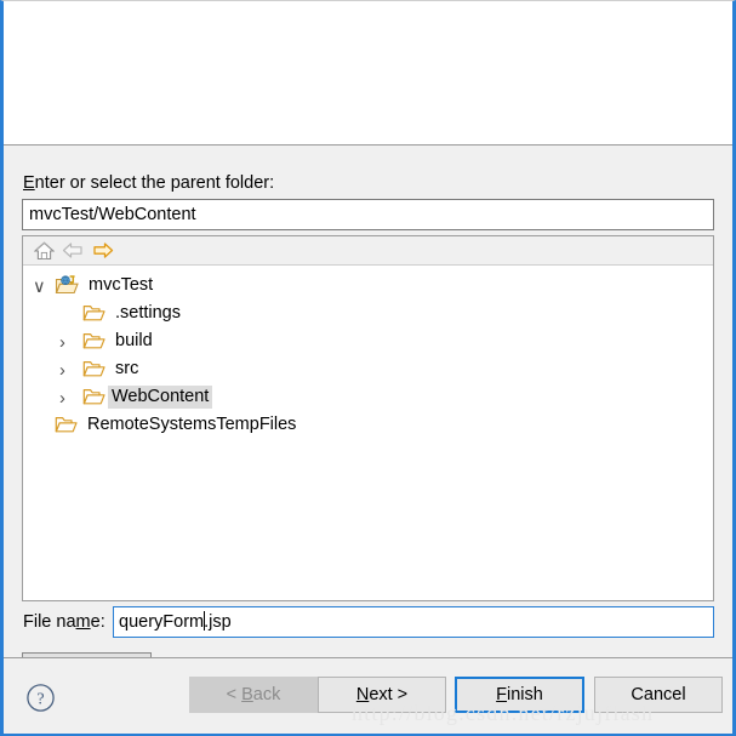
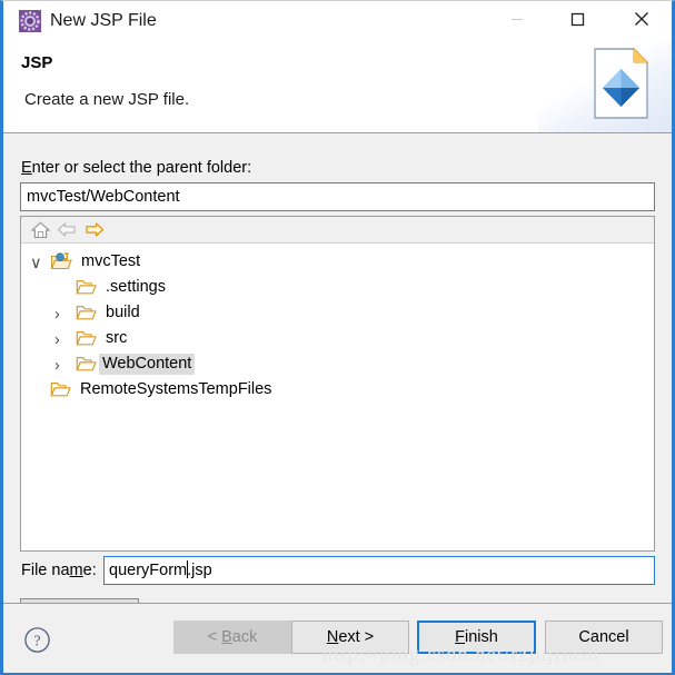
+ New JSP File
+ JSP
+ Create a new JSP file.
  Enter or select the parent folder:
  mvcTest/WebContent
  ∨
  mvcTest
  .settings
  ›
  build
  ›
  src
  ›
  WebContent
  RemoteSystemsTempFiles
  File name:
  queryForm.jsp
  ?
  < Back
  Next >
  Finish
  Cancel
  http://blog.csdn.net/rzjujflash
